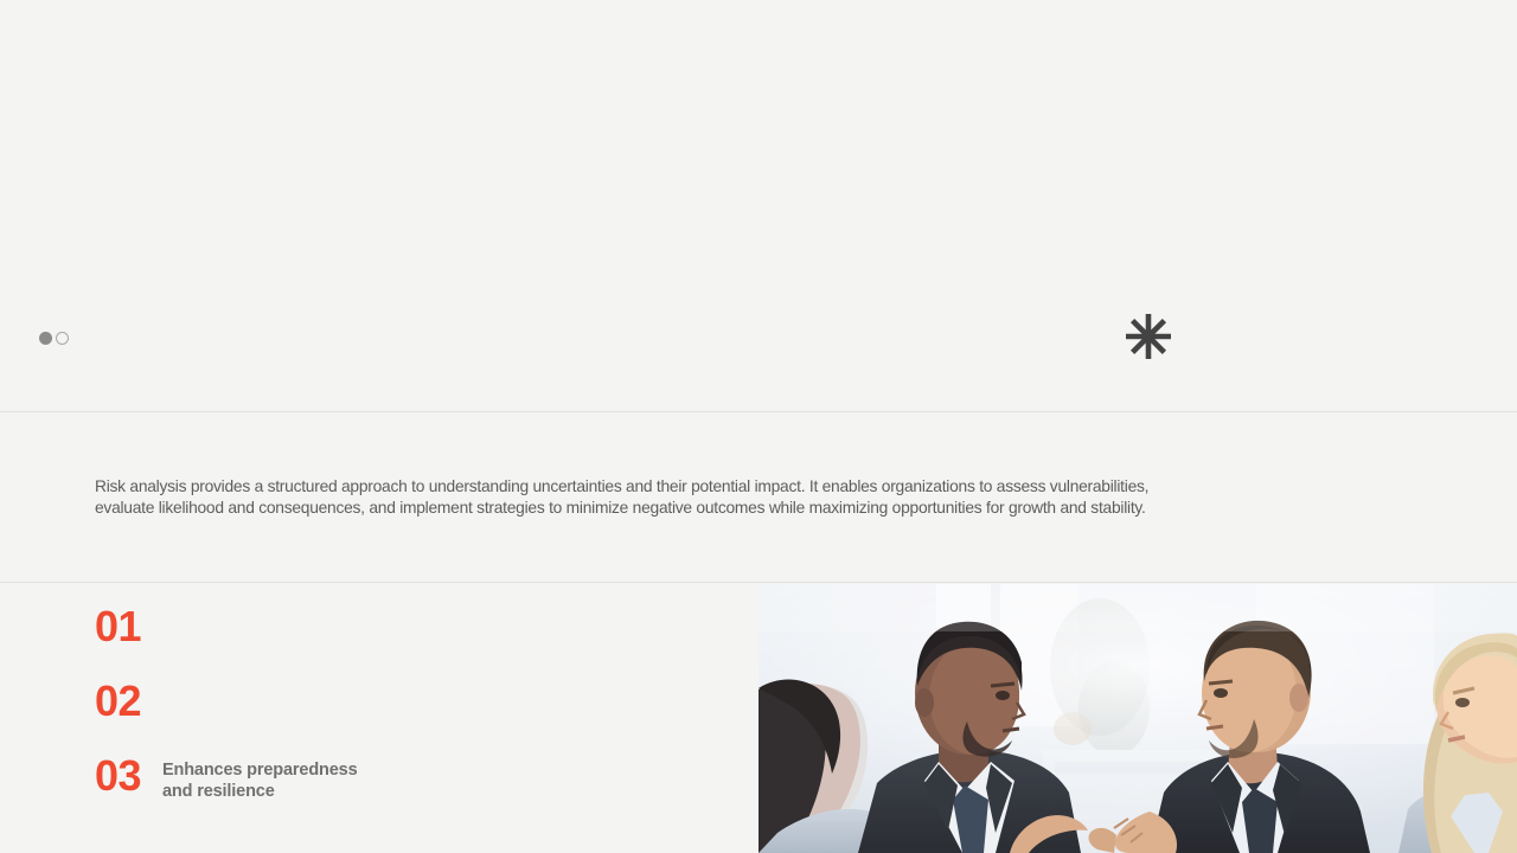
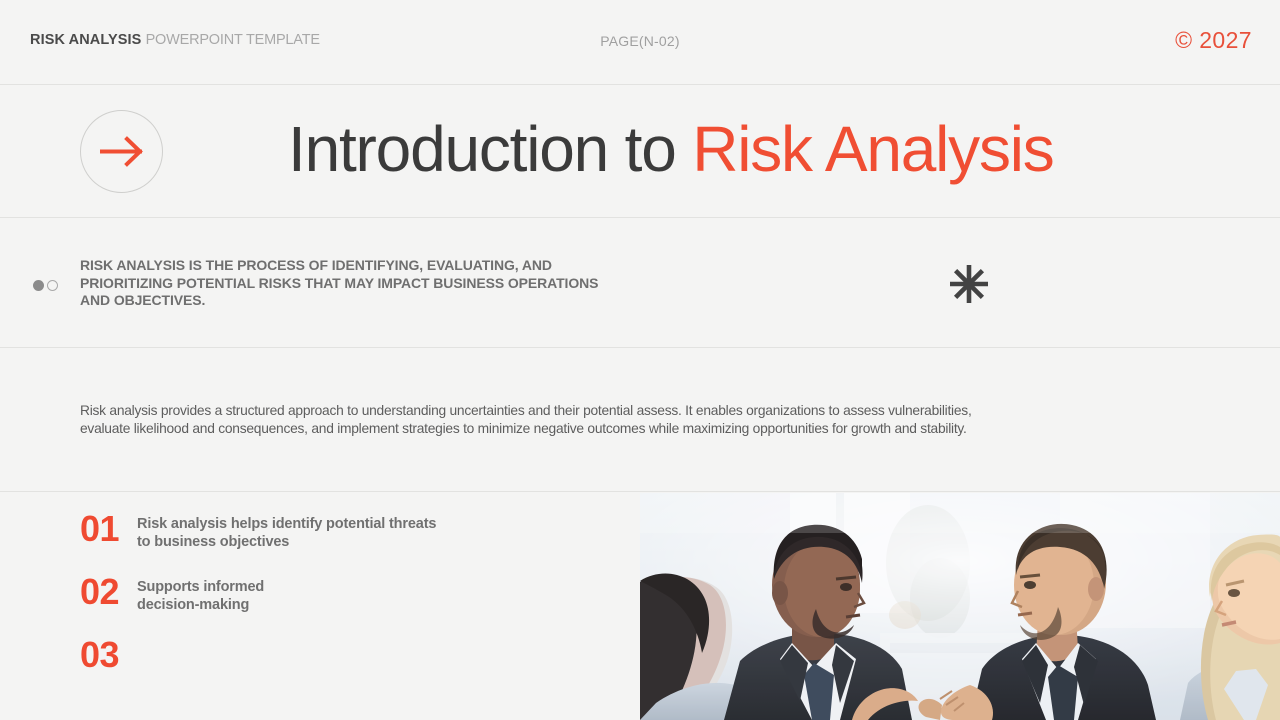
+ RISK ANALYSIS POWERPOINT TEMPLATE
+ PAGE(N-02)
+ © 2027
+ Introduction to Risk Analysis
+ RISK ANALYSIS IS THE PROCESS OF IDENTIFYING, EVALUATING, AND PRIORITIZING POTENTIAL RISKS THAT MAY IMPACT BUSINESS OPERATIONS AND OBJECTIVES.
- Risk analysis provides a structured approach to understanding uncertainties and their potential impact. It enables organizations to assess vulnerabilities, evaluate likelihood and consequences, and implement strategies to minimize negative outcomes while maximizing opportunities for growth and stability.
+ Risk analysis provides a structured approach to understanding uncertainties and their potential assess. It enables organizations to assess vulnerabilities, evaluate likelihood and consequences, and implement strategies to minimize negative outcomes while maximizing opportunities for growth and stability.
  01
+ Risk analysis helps identify potential threats
+ to business objectives
  02
+ Supports informed
+ decision-making
  03
- Enhances preparedness
- and resilience
